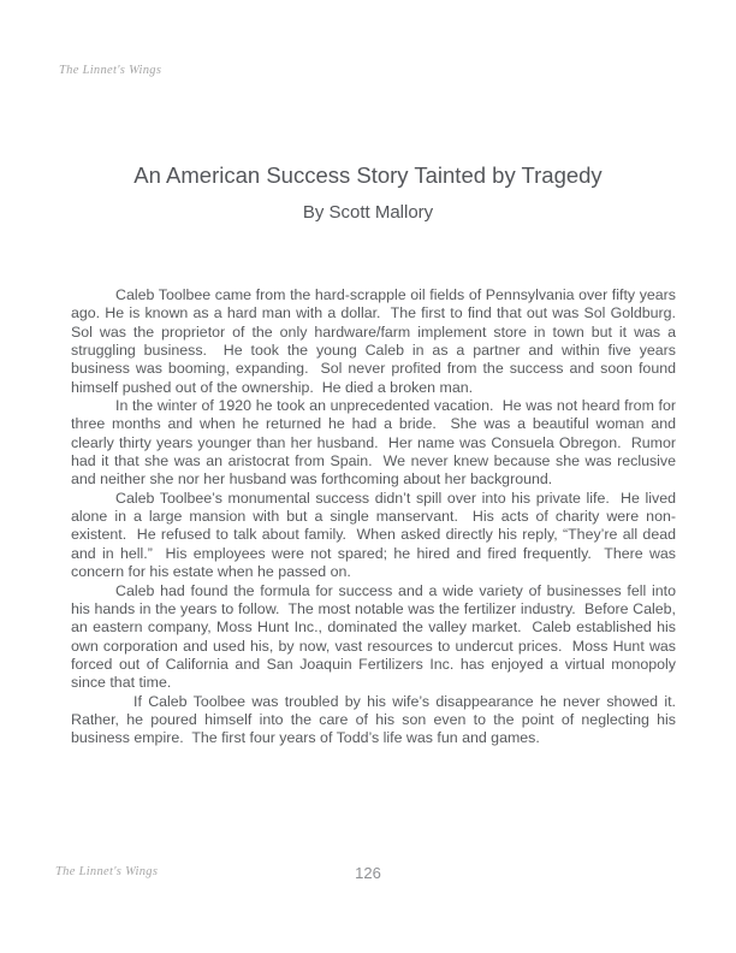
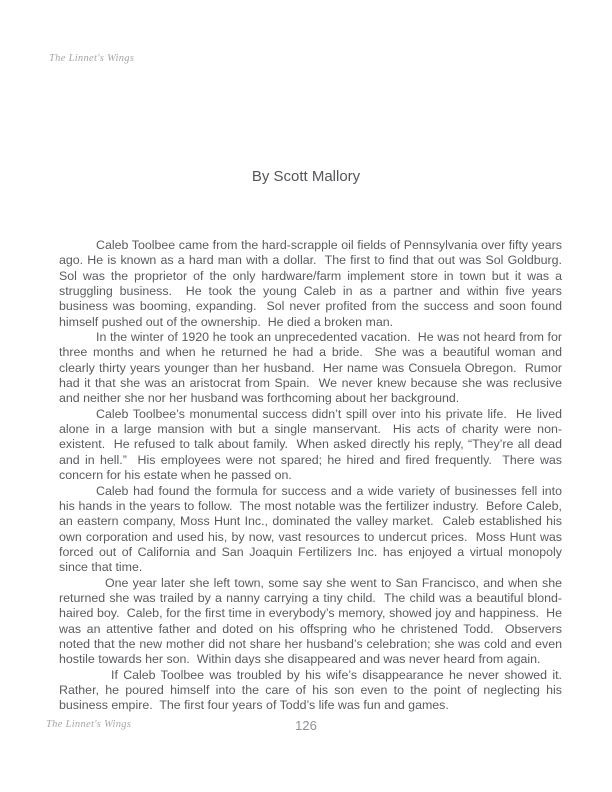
  The Linnet's Wings
- An American Success Story Tainted by Tragedy
  By Scott Mallory
  Caleb Toolbee came from the hard-scrapple oil fields of Pennsylvania over fifty years ago. He is known as a hard man with a dollar. The first to find that out was Sol Goldburg. Sol was the proprietor of the only hardware/farm implement store in town but it was a struggling business. He took the young Caleb in as a partner and within five years business was booming, expanding. Sol never profited from the success and soon found himself pushed out of the ownership. He died a broken man.
  In the winter of 1920 he took an unprecedented vacation. He was not heard from for three months and when he returned he had a bride. She was a beautiful woman and clearly thirty years younger than her husband. Her name was Consuela Obregon. Rumor had it that she was an aristocrat from Spain. We never knew because she was reclusive and neither she nor her husband was forthcoming about her background.
  Caleb Toolbee’s monumental success didn’t spill over into his private life. He lived alone in a large mansion with but a single manservant. His acts of charity were non-existent. He refused to talk about family. When asked directly his reply, “They’re all dead and in hell.” His employees were not spared; he hired and fired frequently. There was concern for his estate when he passed on.
  Caleb had found the formula for success and a wide variety of businesses fell into his hands in the years to follow. The most notable was the fertilizer industry. Before Caleb, an eastern company, Moss Hunt Inc., dominated the valley market. Caleb established his own corporation and used his, by now, vast resources to undercut prices. Moss Hunt was forced out of California and San Joaquin Fertilizers Inc. has enjoyed a virtual monopoly since that time.
+ One year later she left town, some say she went to San Francisco, and when she returned she was trailed by a nanny carrying a tiny child. The child was a beautiful blond-haired boy. Caleb, for the first time in everybody’s memory, showed joy and happiness. He was an attentive father and doted on his offspring who he christened Todd. Observers noted that the new mother did not share her husband’s celebration; she was cold and even hostile towards her son. Within days she disappeared and was never heard from again.
  If Caleb Toolbee was troubled by his wife’s disappearance he never showed it. Rather, he poured himself into the care of his son even to the point of neglecting his business empire. The first four years of Todd’s life was fun and games.
  The Linnet's Wings
  126
